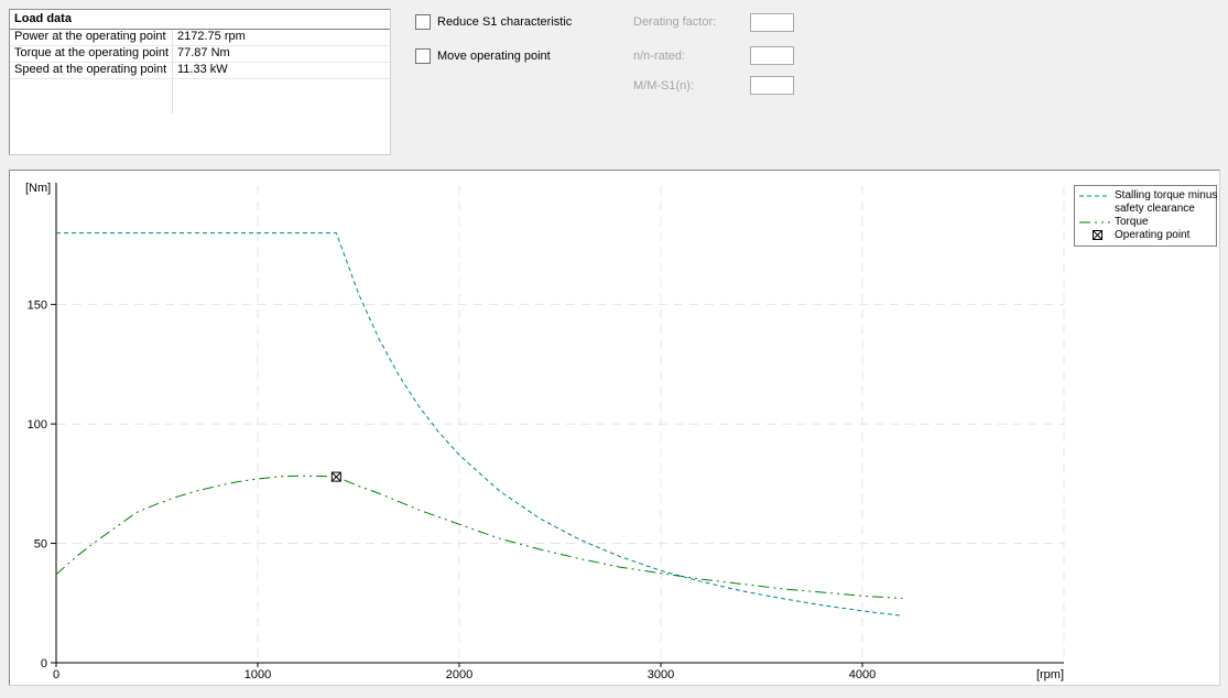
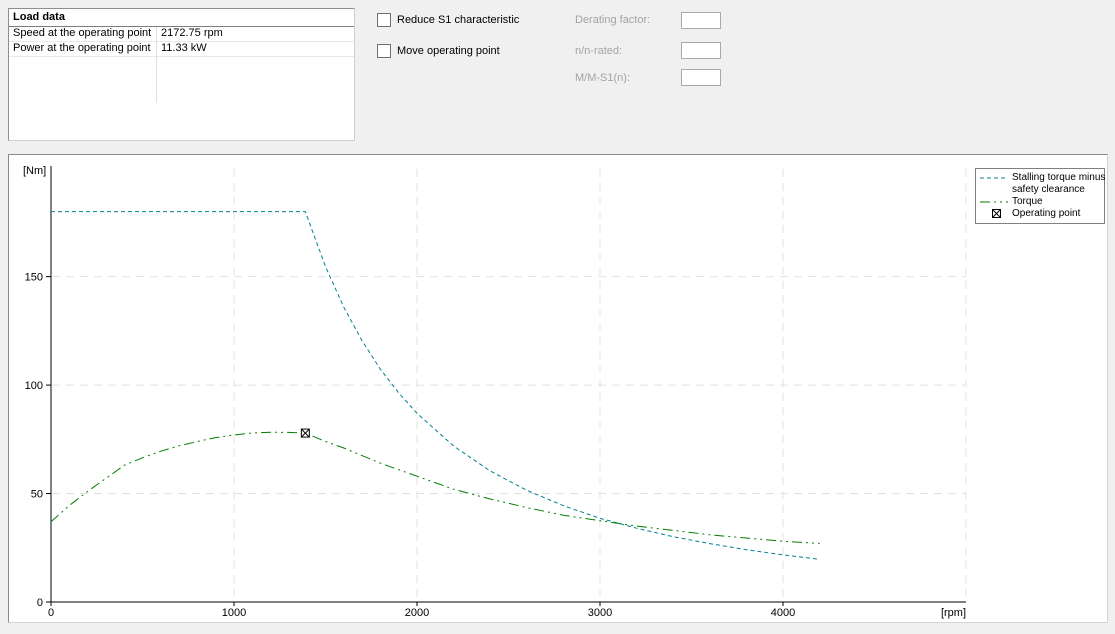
  Load data
- Power at the operating point
+ Speed at the operating point
  2172.75 rpm
- Torque at the operating point
- 77.87 Nm
- Speed at the operating point
+ Power at the operating point
  11.33 kW
  Reduce S1 characteristic
  Move operating point
  Derating factor:
  n/n-rated:
  M/M-S1(n):
  0
  1000
  2000
  3000
  4000
  0
  50
  100
  150
  [Nm]
  [rpm]
  Stalling torque minus
  safety clearance
  Torque
  Operating point
